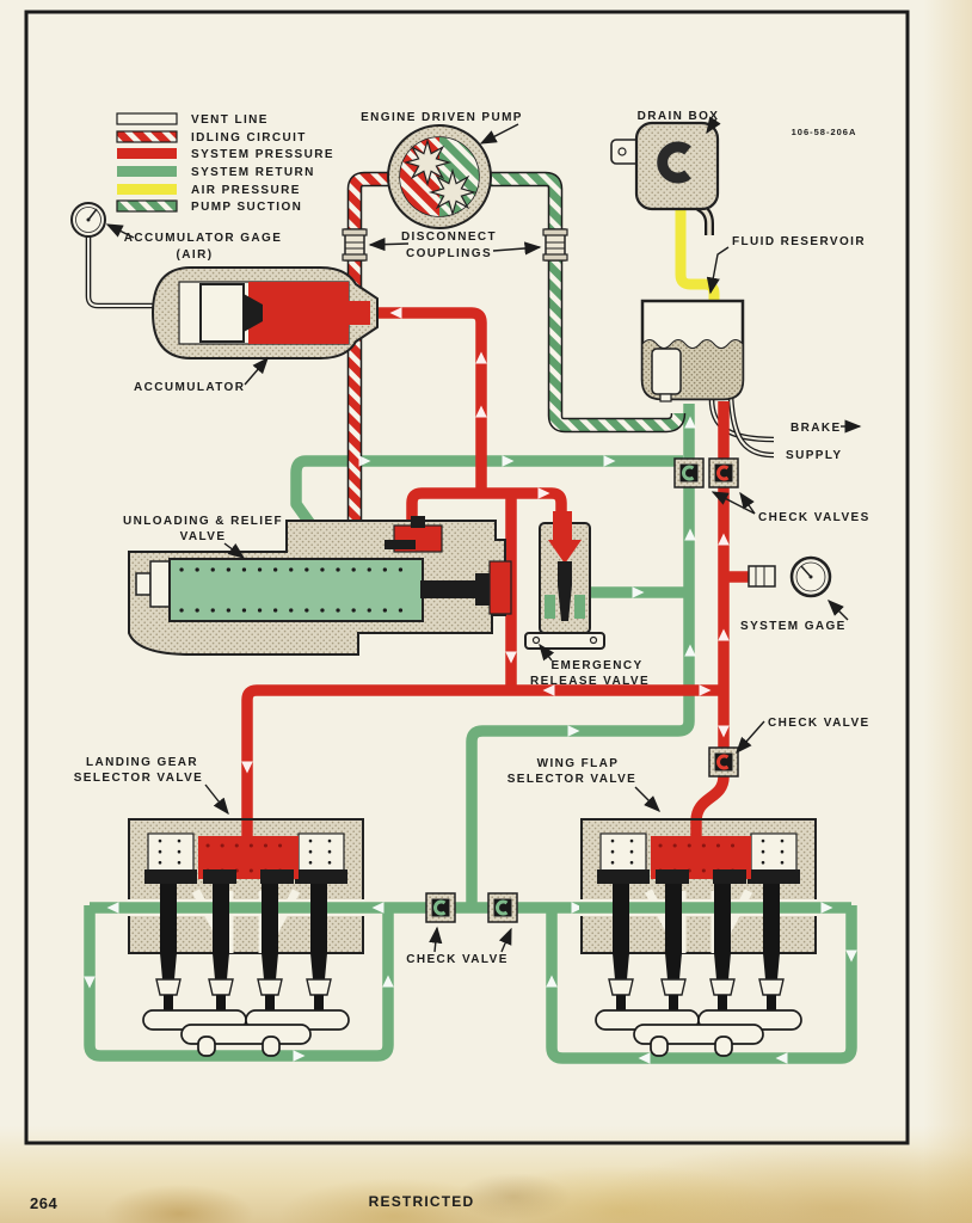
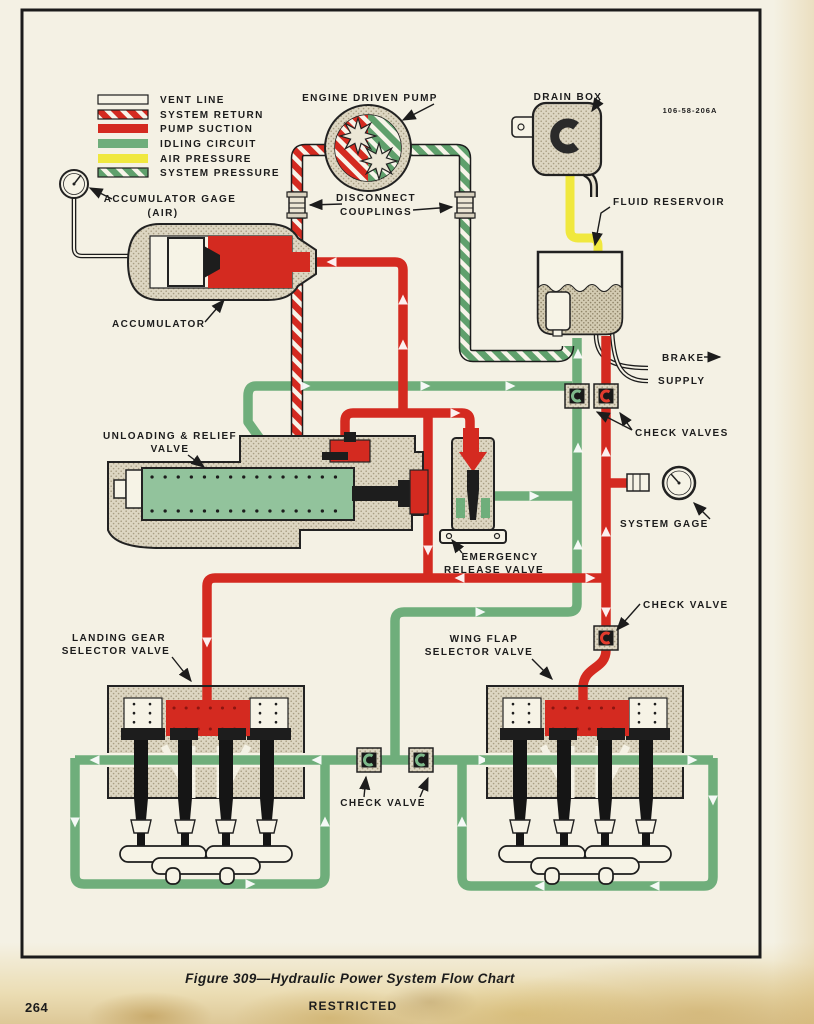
  VENT LINE
- IDLING CIRCUIT
+ SYSTEM RETURN
- SYSTEM PRESSURE
+ PUMP SUCTION
- SYSTEM RETURN
+ IDLING CIRCUIT
  AIR PRESSURE
- PUMP SUCTION
+ SYSTEM PRESSURE
  ENGINE DRIVEN PUMP
  DRAIN BOX
  106-58-206A
  ACCUMULATOR GAGE
  (AIR)
  DISCONNECT
  COUPLINGS
  FLUID RESERVOIR
  ACCUMULATOR
  BRAKE
  SUPPLY
  CHECK VALVES
  UNLOADING & RELIEF
  VALVE
  SYSTEM GAGE
  EMERGENCY
  RELEASE VALVE
  CHECK VALVE
  LANDING GEAR
  SELECTOR VALVE
  WING FLAP
  SELECTOR VALVE
  CHECK VALVE
+ Figure 309—Hydraulic Power System Flow Chart
  RESTRICTED
  264
